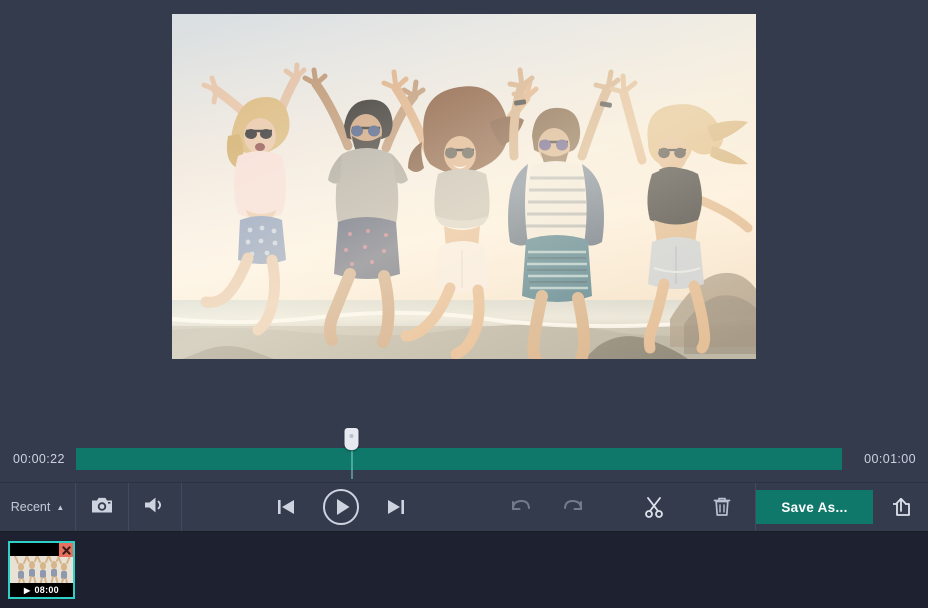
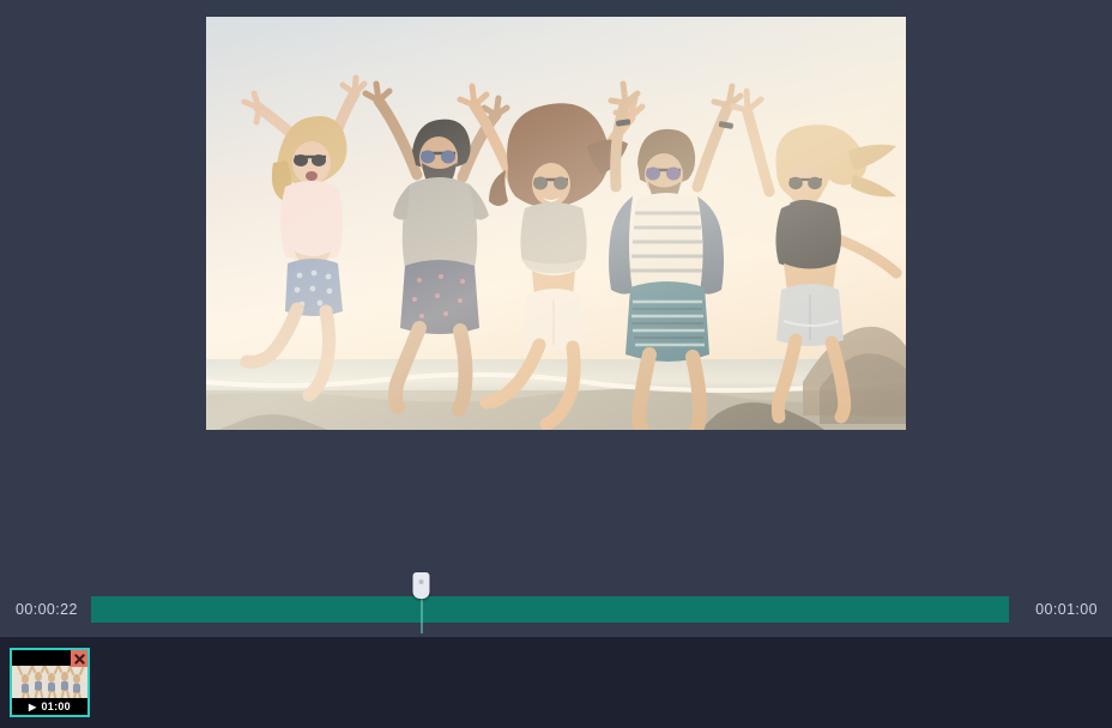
  00:00:22
  00:01:00
- Recent
- ▲
- Save As...
  ▶
- 08:00
+ 01:00
